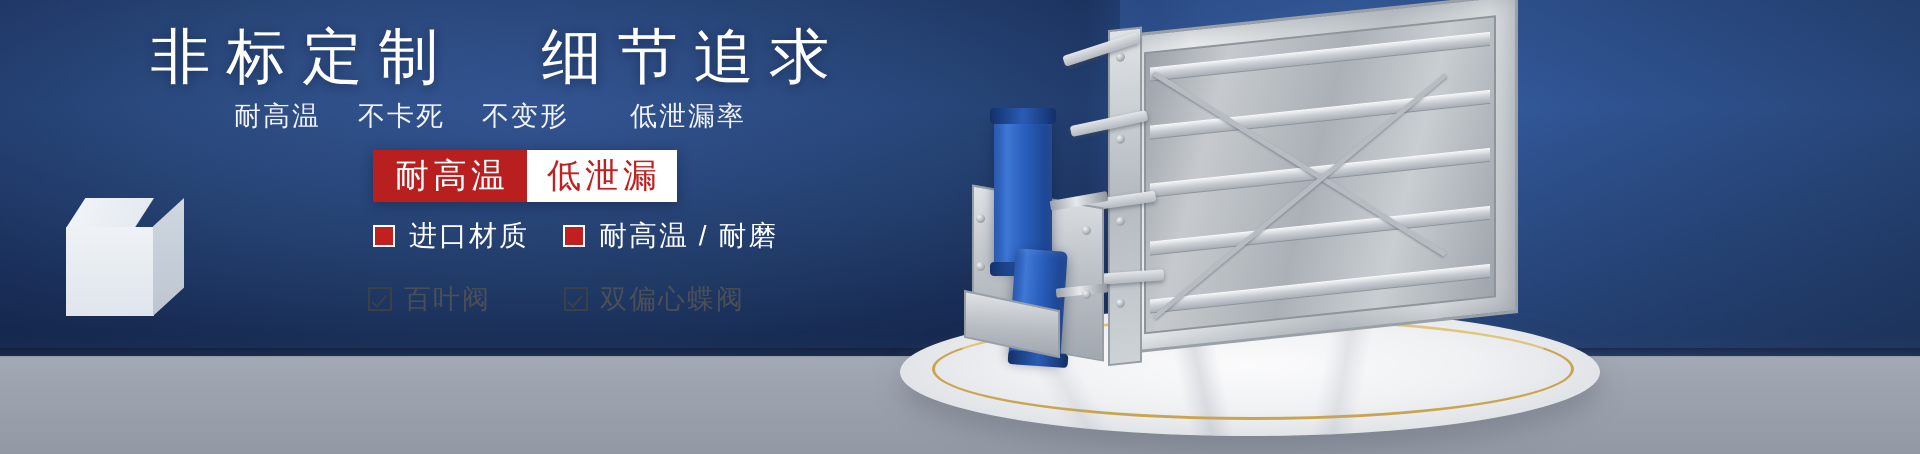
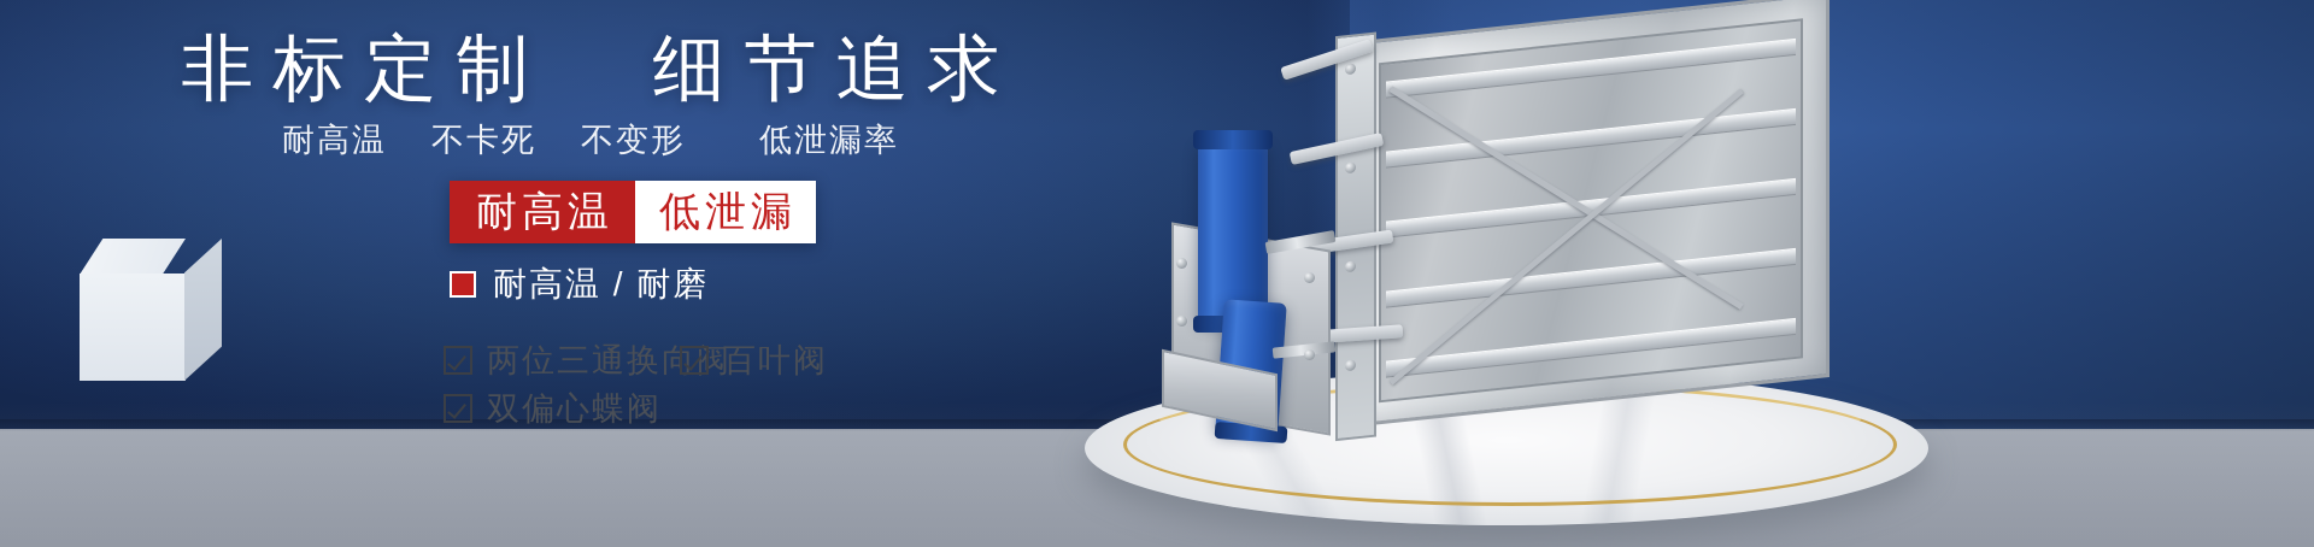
  非标定制 细节追求
  耐高温 不卡死 不变形 低泄漏率
  耐高温
  低泄漏
- 进口材质
  耐高温 / 耐磨
+ 两位三通换向阀
  百叶阀
  双偏心蝶阀
